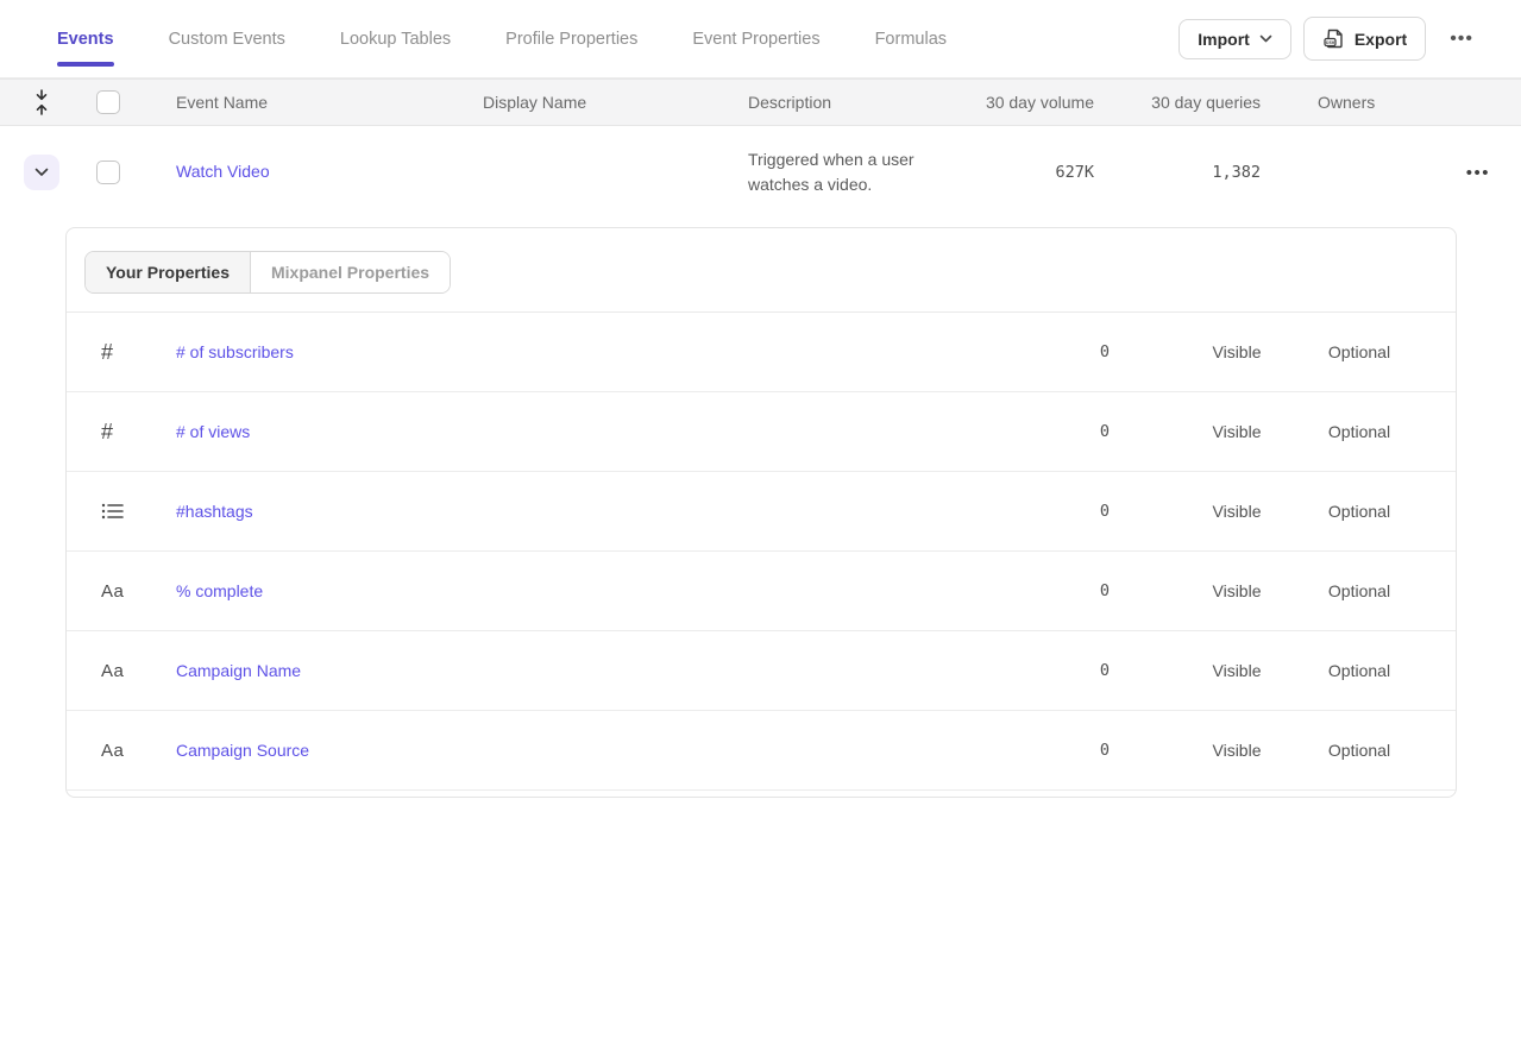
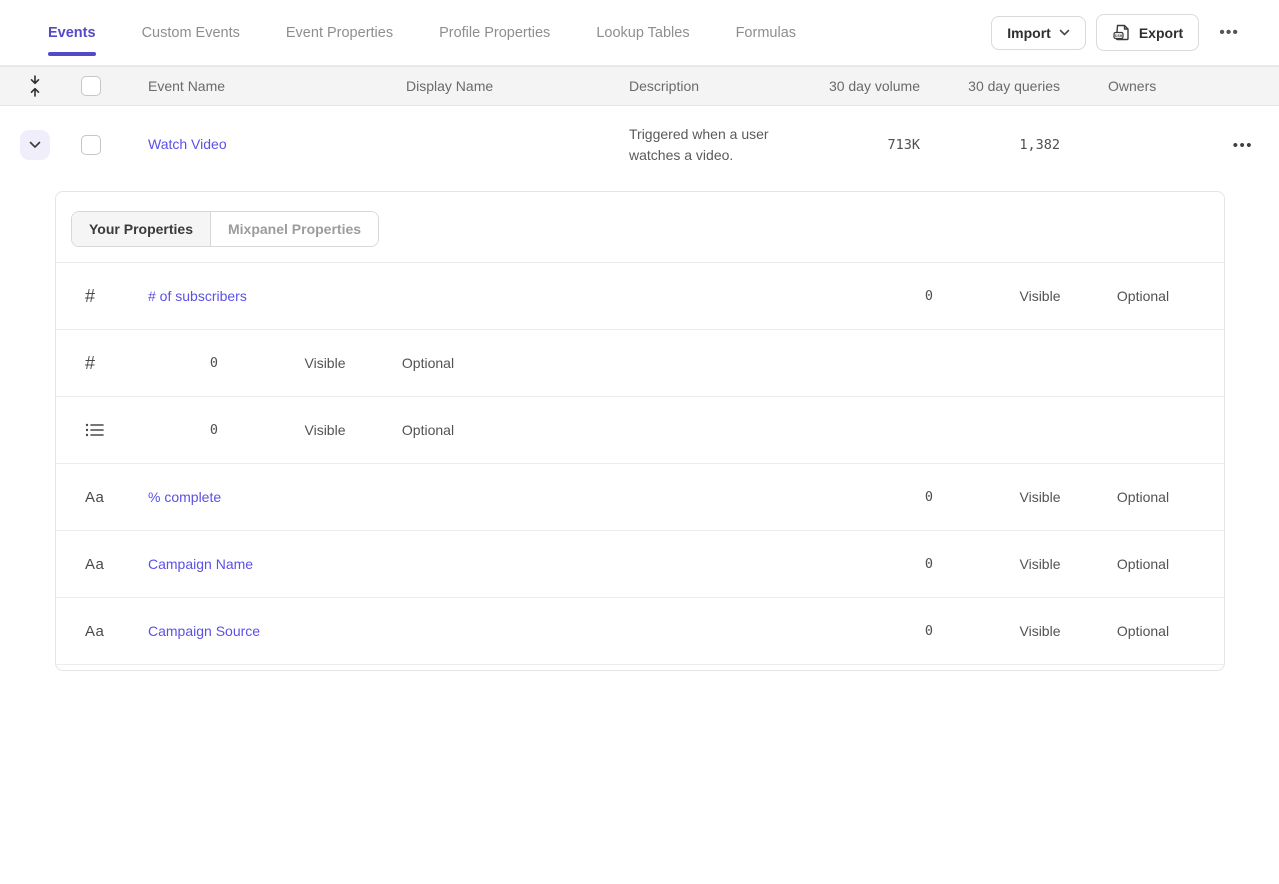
  Events
  Custom Events
- Lookup Tables
+ Event Properties
  Profile Properties
- Event Properties
+ Lookup Tables
  Formulas
  Import
  Export
  •••
  Event Name
  Display Name
  Description
  30 day volume
  30 day queries
  Owners
  Watch Video
  Triggered when a user watches a video.
- 627K
+ 713K
  1,382
  •••
  Your Properties
  Mixpanel Properties
  #
  # of subscribers
  0
  Visible
  Optional
  #
- # of views
  0
  Visible
  Optional
- #hashtags
  0
  Visible
  Optional
  Aa
  % complete
  0
  Visible
  Optional
  Aa
  Campaign Name
  0
  Visible
  Optional
  Aa
  Campaign Source
  0
  Visible
  Optional
